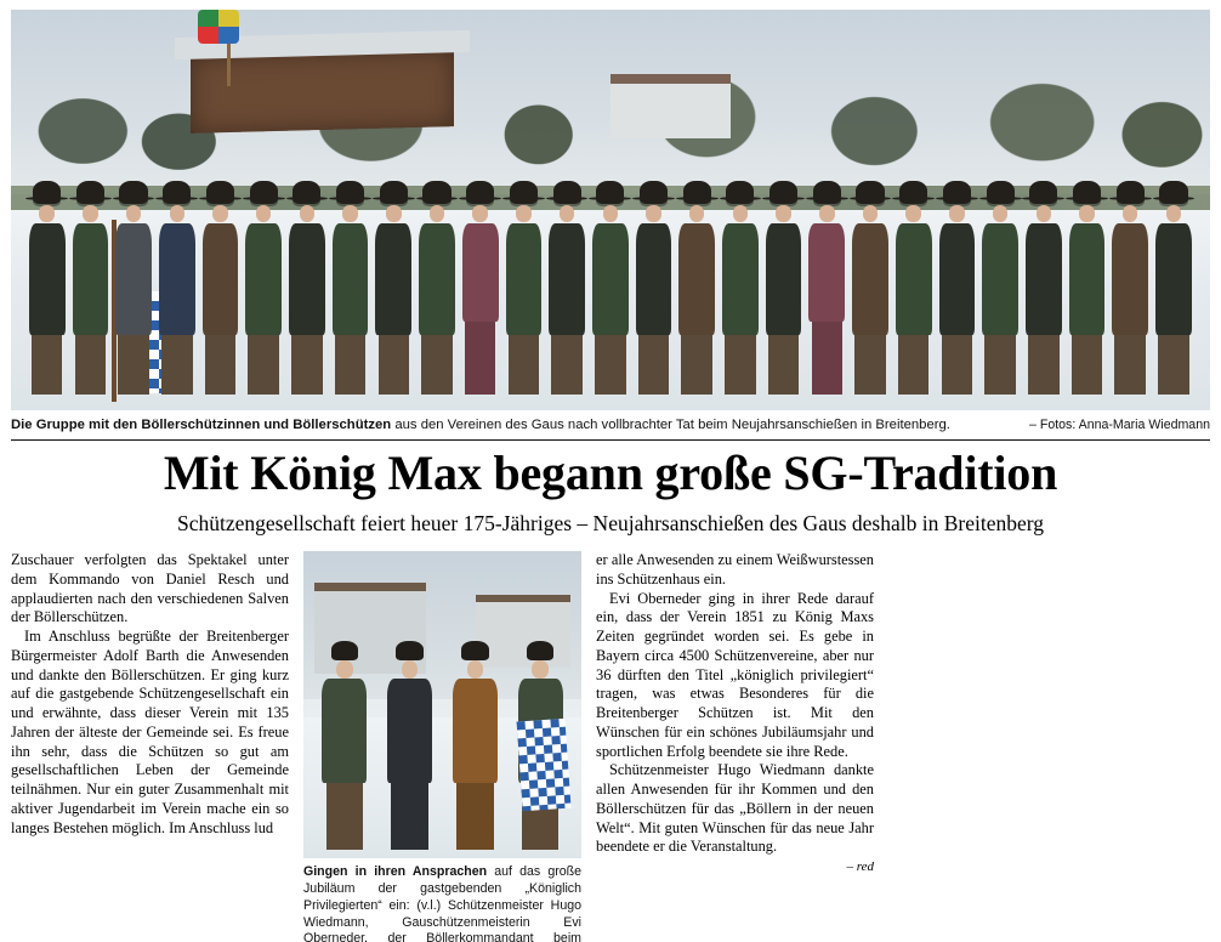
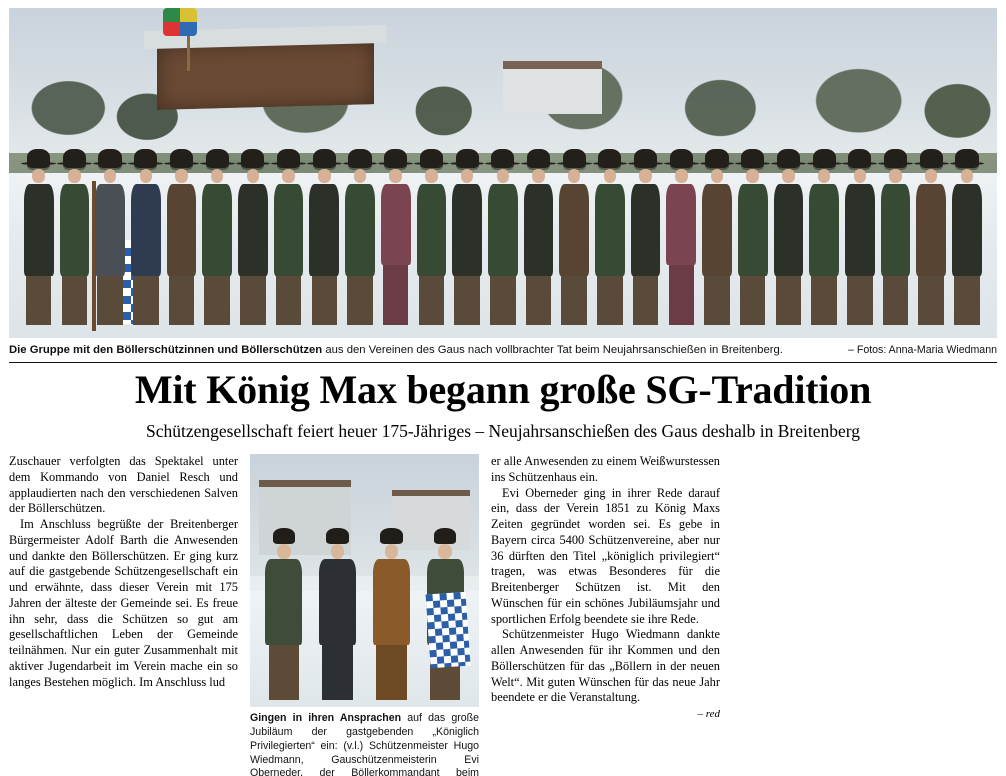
  Die Gruppe mit den Böllerschützinnen und Böllerschützen aus den Vereinen des Gaus nach vollbrachter Tat beim Neujahrsanschießen in Breitenberg.
  – Fotos: Anna-Maria Wiedmann
  Mit König Max begann große SG-Tradition
  Schützengesellschaft feiert heuer 175-Jähriges – Neujahrsanschießen des Gaus deshalb in Breitenberg
  Zuschauer verfolgten das Spektakel unter dem Kommando von Daniel Resch und applaudierten nach den verschiedenen Salven der Böllerschützen.
- Im Anschluss begrüßte der Breitenberger Bürgermeister Adolf Barth die Anwesenden und dankte den Böllerschützen. Er ging kurz auf die gastgebende Schützengesellschaft ein und erwähnte, dass dieser Verein mit 135 Jahren der älteste der Gemeinde sei. Es freue ihn sehr, dass die Schützen so gut am gesellschaftlichen Leben der Gemeinde teilnähmen. Nur ein guter Zusammenhalt mit aktiver Jugendarbeit im Verein mache ein so langes Bestehen möglich. Im Anschluss lud
+ Im Anschluss begrüßte der Breitenberger Bürgermeister Adolf Barth die Anwesenden und dankte den Böllerschützen. Er ging kurz auf die gastgebende Schützengesellschaft ein und erwähnte, dass dieser Verein mit 175 Jahren der älteste der Gemeinde sei. Es freue ihn sehr, dass die Schützen so gut am gesellschaftlichen Leben der Gemeinde teilnähmen. Nur ein guter Zusammenhalt mit aktiver Jugendarbeit im Verein mache ein so langes Bestehen möglich. Im Anschluss lud
  Gingen in ihren Ansprachen auf das große Jubiläum der gastgebenden „Königlich Privilegierten“ ein: (v.l.) Schützenmeister Hugo Wiedmann, Gauschützenmeisterin Evi Oberneder, der Böllerkommandant beim
  er alle Anwesenden zu einem Weißwurstessen ins Schützenhaus ein.
- Evi Oberneder ging in ihrer Rede darauf ein, dass der Verein 1851 zu König Maxs Zeiten gegründet worden sei. Es gebe in Bayern circa 4500 Schützenvereine, aber nur 36 dürften den Titel „königlich privilegiert“ tragen, was etwas Besonderes für die Breitenberger Schützen ist. Mit den Wünschen für ein schönes Jubiläumsjahr und sportlichen Erfolg beendete sie ihre Rede.
+ Evi Oberneder ging in ihrer Rede darauf ein, dass der Verein 1851 zu König Maxs Zeiten gegründet worden sei. Es gebe in Bayern circa 5400 Schützenvereine, aber nur 36 dürften den Titel „königlich privilegiert“ tragen, was etwas Besonderes für die Breitenberger Schützen ist. Mit den Wünschen für ein schönes Jubiläumsjahr und sportlichen Erfolg beendete sie ihre Rede.
  Schützenmeister Hugo Wiedmann dankte allen Anwesenden für ihr Kommen und den Böllerschützen für das „Böllern in der neuen Welt“. Mit guten Wünschen für das neue Jahr beendete er die Veranstaltung.
  – red
